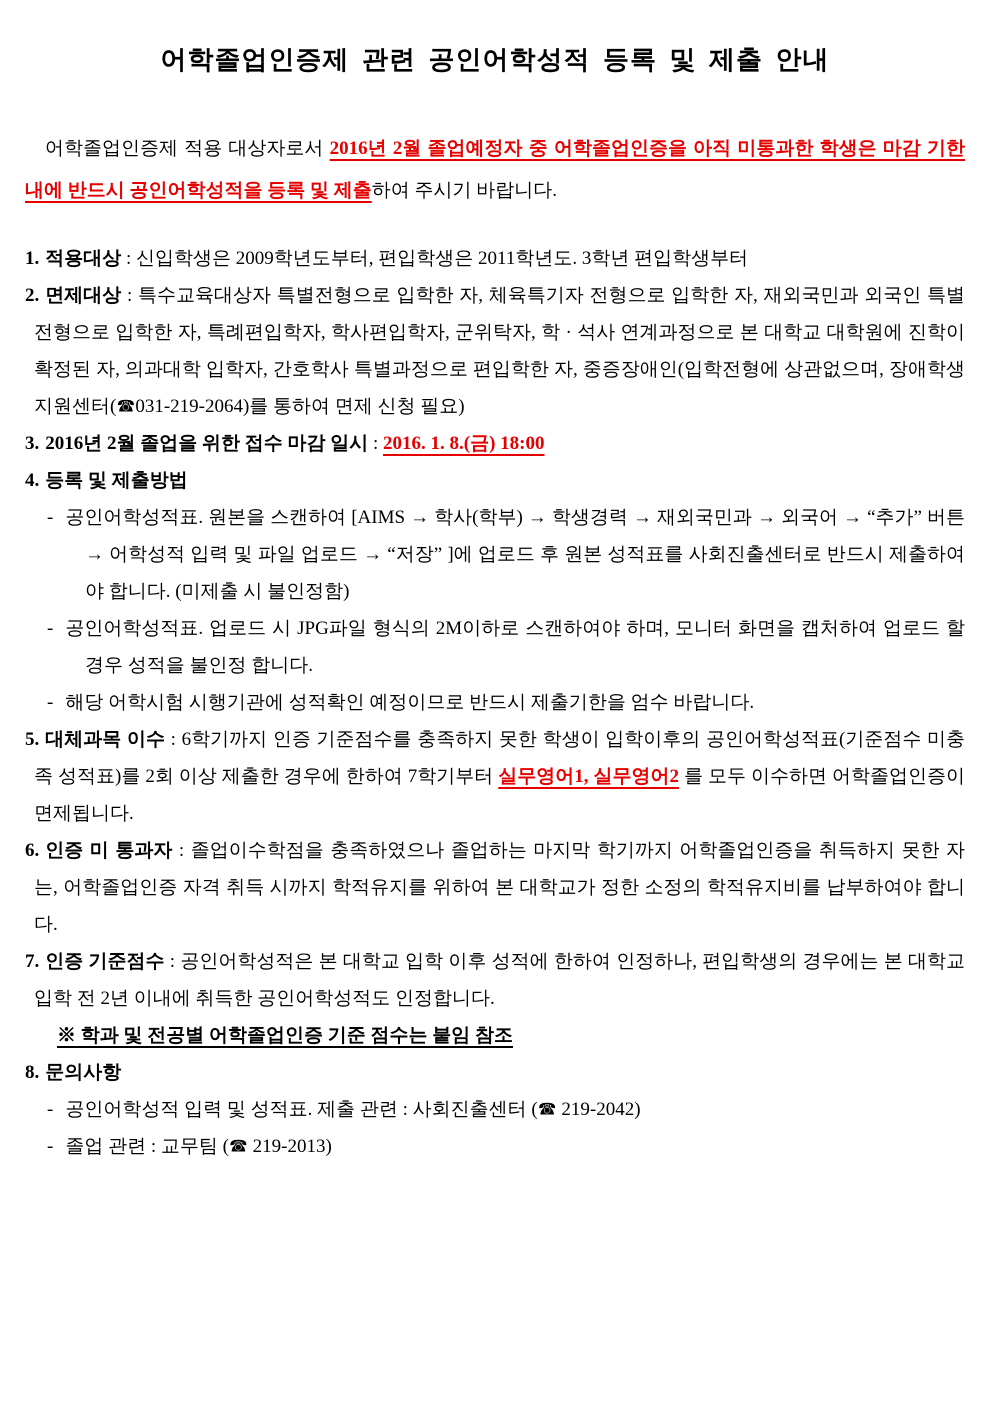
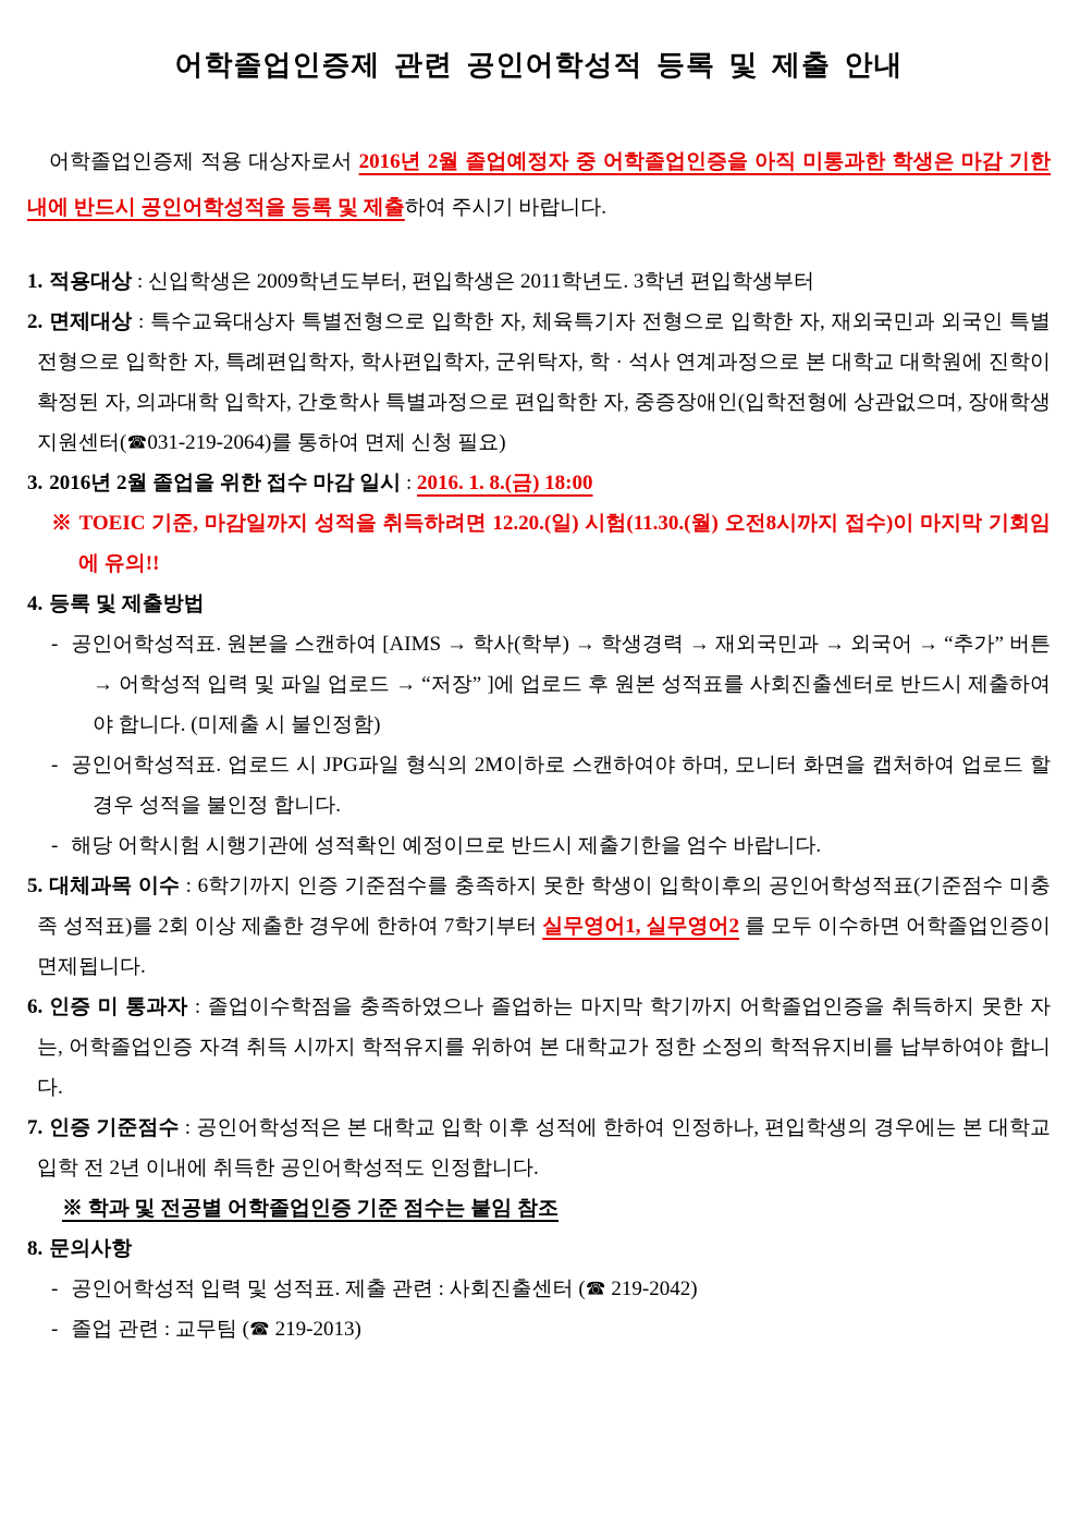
  어학졸업인증제 관련 공인어학성적 등록 및 제출 안내
  어학졸업인증제 적용 대상자로서 2016년 2월 졸업예정자 중 어학졸업인증을 아직 미통과한 학생은 마감 기한 내에 반드시 공인어학성적을 등록 및 제출하여 주시기 바랍니다.
  1. 적용대상 : 신입학생은 2009학년도부터, 편입학생은 2011학년도. 3학년 편입학생부터
  2. 면제대상 : 특수교육대상자 특별전형으로 입학한 자, 체육특기자 전형으로 입학한 자, 재외국민과 외국인 특별전형으로 입학한 자, 특례편입학자, 학사편입학자, 군위탁자, 학 · 석사 연계과정으로 본 대학교 대학원에 진학이 확정된 자, 의과대학 입학자, 간호학사 특별과정으로 편입학한 자, 중증장애인(입학전형에 상관없으며, 장애학생지원센터(☎031-219-2064)를 통하여 면제 신청 필요)
  3. 2016년 2월 졸업을 위한 접수 마감 일시 : 2016. 1. 8.(금) 18:00
+ ※ TOEIC 기준, 마감일까지 성적을 취득하려면 12.20.(일) 시험(11.30.(월) 오전8시까지 접수)이 마지막 기회임에 유의!!
  4. 등록 및 제출방법
  - 공인어학성적표. 원본을 스캔하여 [AIMS → 학사(학부) → 학생경력 → 재외국민과 → 외국어 → “추가” 버튼 → 어학성적 입력 및 파일 업로드 → “저장” ]에 업로드 후 원본 성적표를 사회진출센터로 반드시 제출하여야 합니다. (미제출 시 불인정함)
  - 공인어학성적표. 업로드 시 JPG파일 형식의 2M이하로 스캔하여야 하며, 모니터 화면을 캡처하여 업로드 할 경우 성적을 불인정 합니다.
  - 해당 어학시험 시행기관에 성적확인 예정이므로 반드시 제출기한을 엄수 바랍니다.
  5. 대체과목 이수 : 6학기까지 인증 기준점수를 충족하지 못한 학생이 입학이후의 공인어학성적표(기준점수 미충족 성적표)를 2회 이상 제출한 경우에 한하여 7학기부터 실무영어1, 실무영어2 를 모두 이수하면 어학졸업인증이 면제됩니다.
  6. 인증 미 통과자 : 졸업이수학점을 충족하였으나 졸업하는 마지막 학기까지 어학졸업인증을 취득하지 못한 자는, 어학졸업인증 자격 취득 시까지 학적유지를 위하여 본 대학교가 정한 소정의 학적유지비를 납부하여야 합니다.
  7. 인증 기준점수 : 공인어학성적은 본 대학교 입학 이후 성적에 한하여 인정하나, 편입학생의 경우에는 본 대학교 입학 전 2년 이내에 취득한 공인어학성적도 인정합니다.
  ※ 학과 및 전공별 어학졸업인증 기준 점수는 붙임 참조
  8. 문의사항
  - 공인어학성적 입력 및 성적표. 제출 관련 : 사회진출센터 (☎ 219-2042)
  - 졸업 관련 : 교무팀 (☎ 219-2013)
